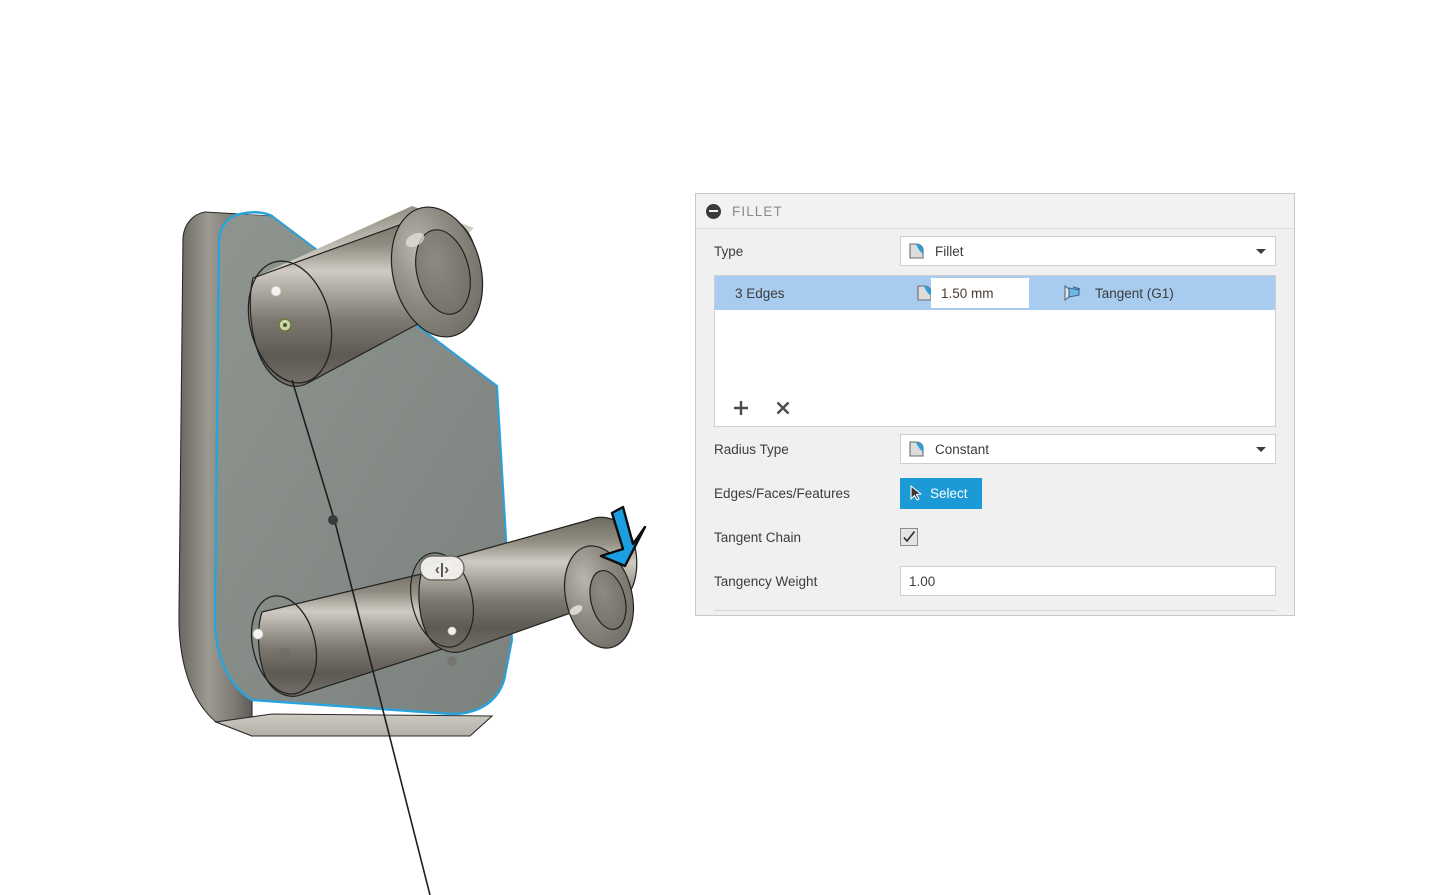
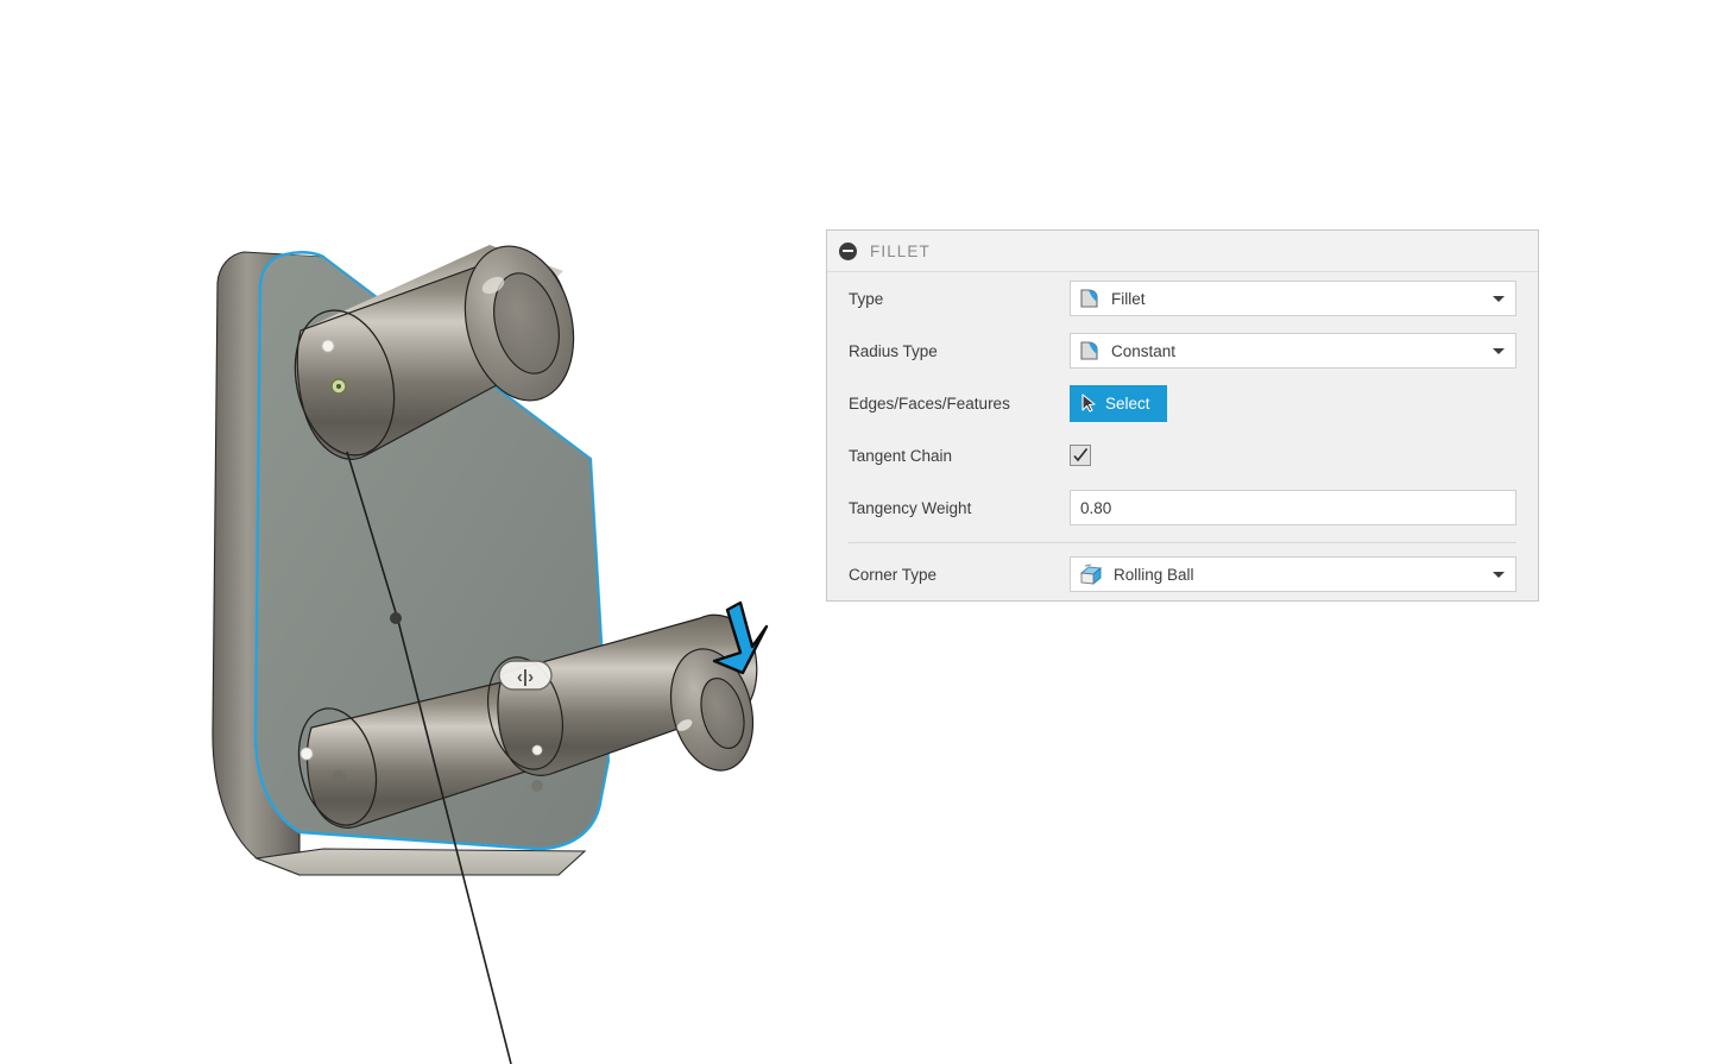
  ‹|›
  FILLET
  Type
  Fillet
- 3 Edges
- 1.50 mm
- Tangent (G1)
  Radius Type
  Constant
  Edges/Faces/Features
  Select
  Tangent Chain
  Tangency Weight
- 1.00
+ 0.80
+ Corner Type
+ Rolling Ball
